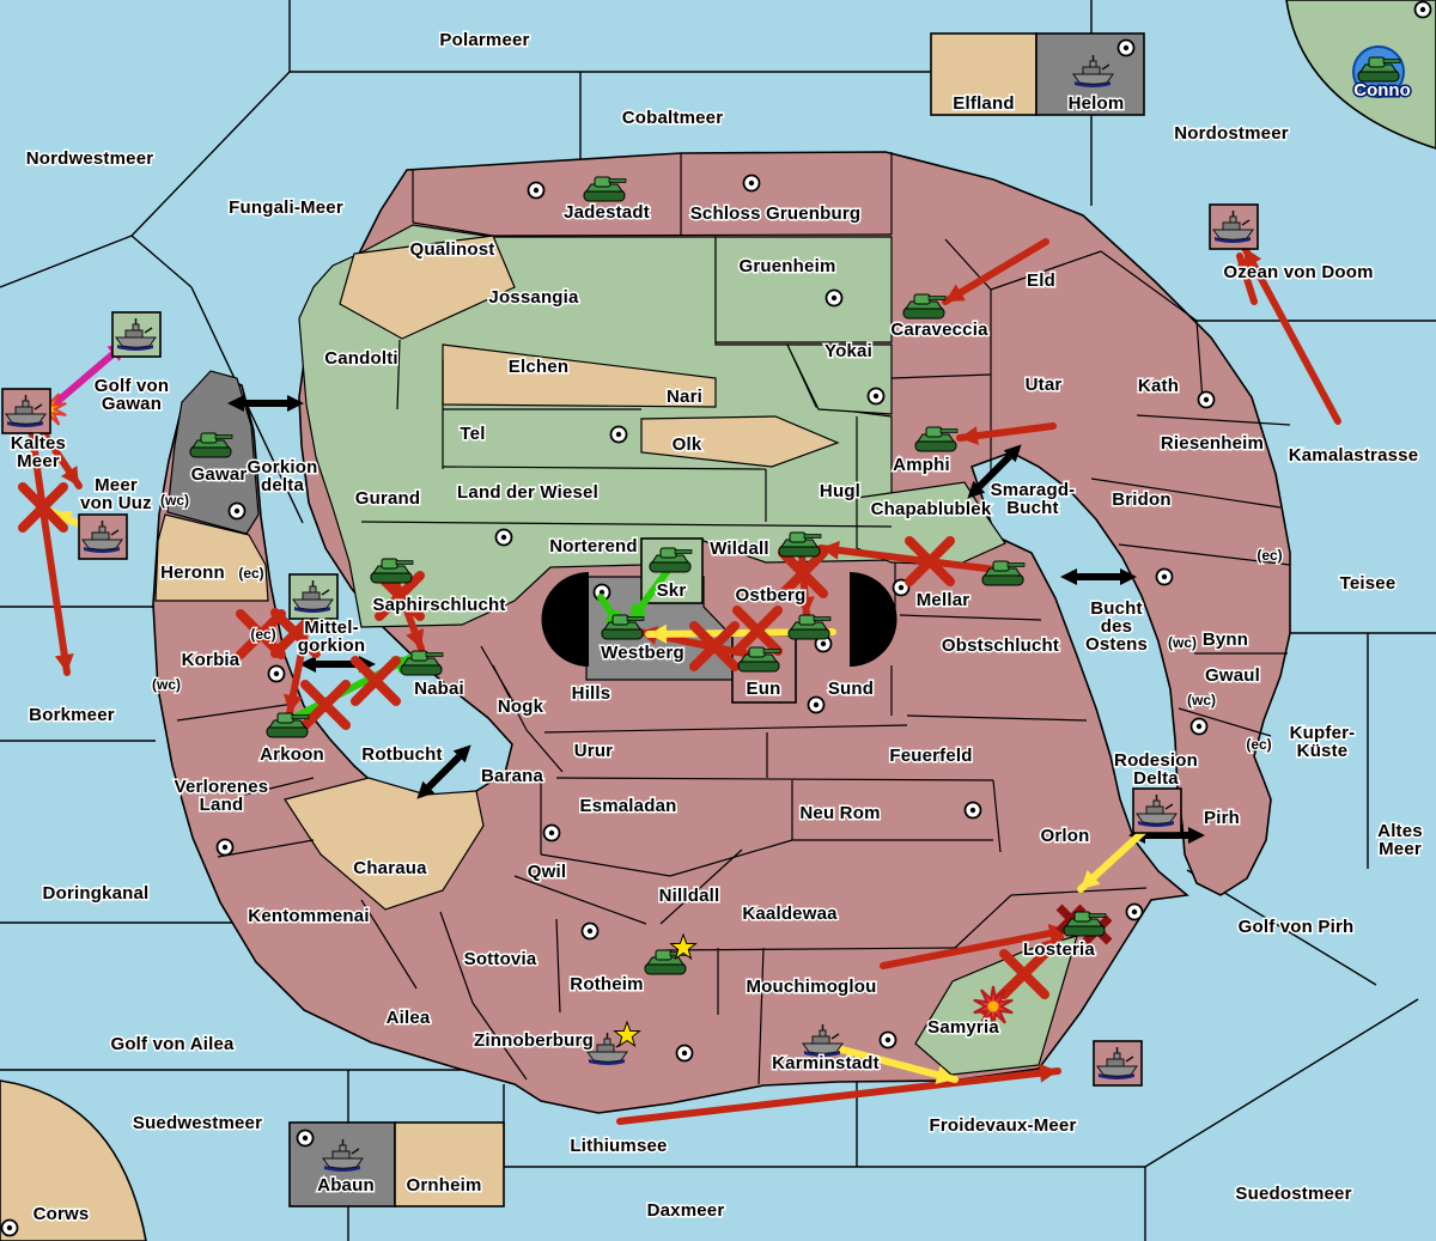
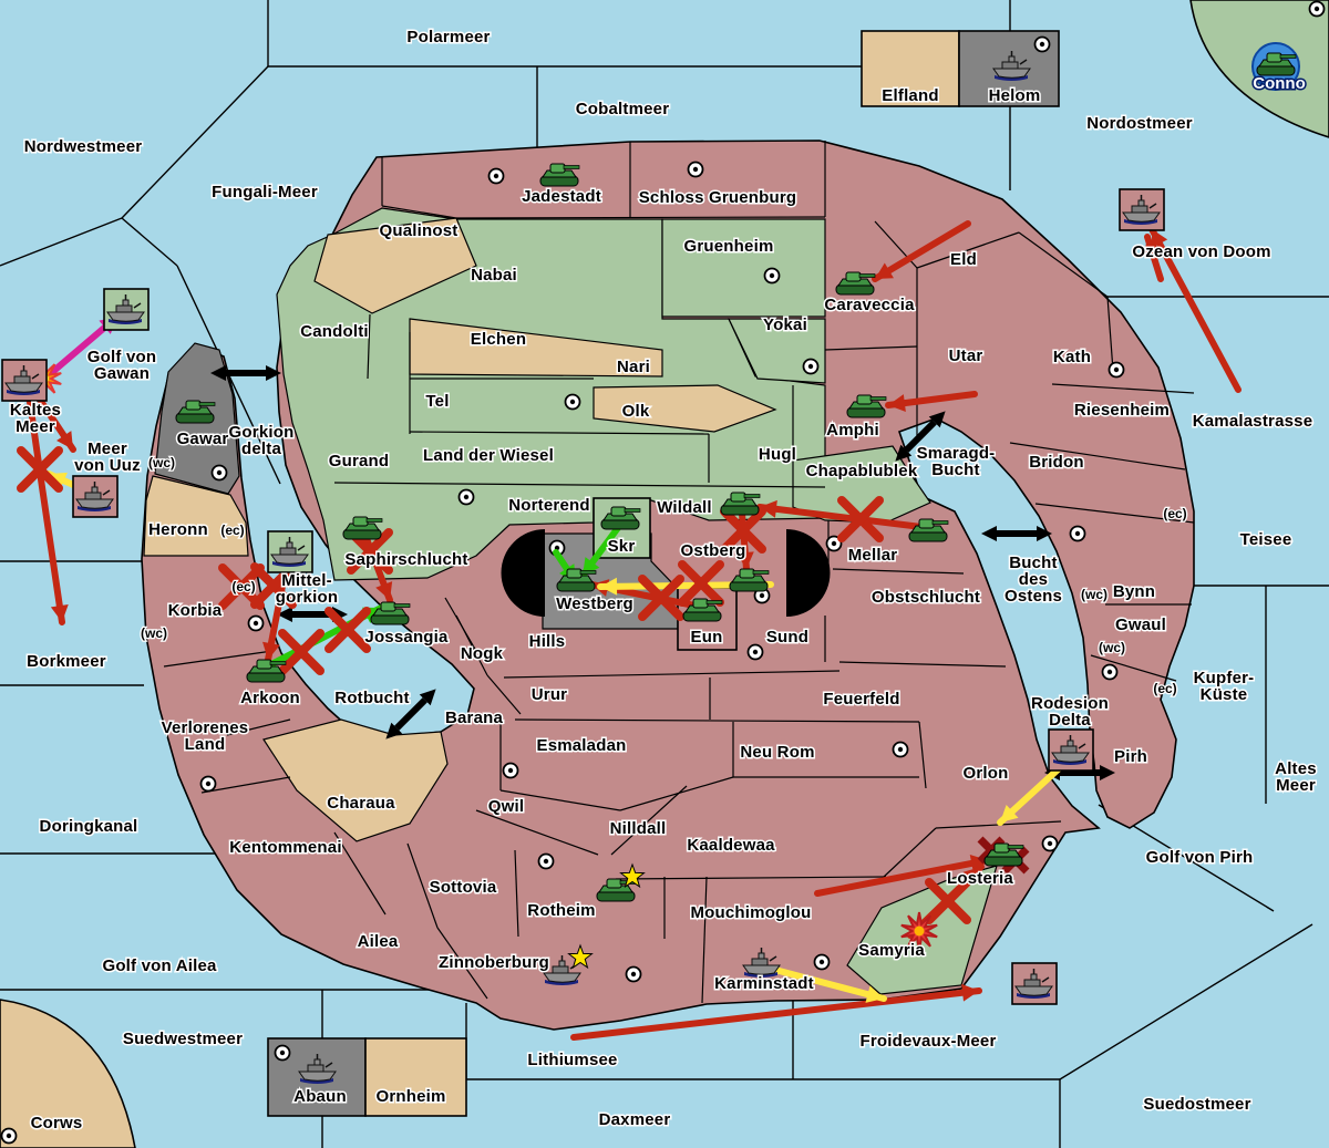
  Nordwestmeer
  Polarmeer
  Cobaltmeer
  Nordostmeer
  Fungali-Meer
  Ozean von Doom
  Kamalastrasse
  Golf von Gawan
  Kaltes Meer
  Meer von Uuz
  Gorkion delta
  Mittel- gorkion
  Borkmeer
  Rotbucht
  Doringkanal
  Golf von Ailea
  Suedwestmeer
  Lithiumsee
  Daxmeer
  Froidevaux-Meer
  Suedostmeer
  Teisee
  Kupfer- Küste
  Altes Meer
  Golf von Pirh
  Smaragd- Bucht
  Bucht des Ostens
  Rodesion Delta
  Elfland
  Helom
  Qualinost
  Jadestadt
  Schloss Gruenburg
  Gruenheim
- Jossangia
+ Nabai
  Candolti
  Elchen
  Nari
  Yokai
  Caraveccia
  Eld
  Utar
  Kath
  Riesenheim
  Bridon
  Amphi
  Chapablublek
  Tel
  Olk
  Gurand
  Land der Wiesel
  Hugl
  Norterend
  Wildall
  Skr
  Ostberg
  Mellar
  Westberg
  Eun
  Sund
  Obstschlucht
  Hills
  Nogk
  Gawar
  Heronn
  Korbia
  Saphirschlucht
- Nabai
+ Jossangia
  Arkoon
  Verlorenes Land
  Barana
  Urur
  Feuerfeld
  Esmaladan
  Neu Rom
  Qwil
  Nilldall
  Kaaldewaa
  Charaua
  Kentommenai
  Sottovia
  Rotheim
  Mouchimoglou
  Ailea
  Zinnoberburg
  Karminstadt
  Samyria
  Losteria
  Orlon
  Pirh
  Bynn
  Gwaul
  Abaun
  Ornheim
  Corws
  Conno
  (wc)
  (ec)
  (ec)
  (wc)
  (ec)
  (wc)
  (wc)
  (ec)
